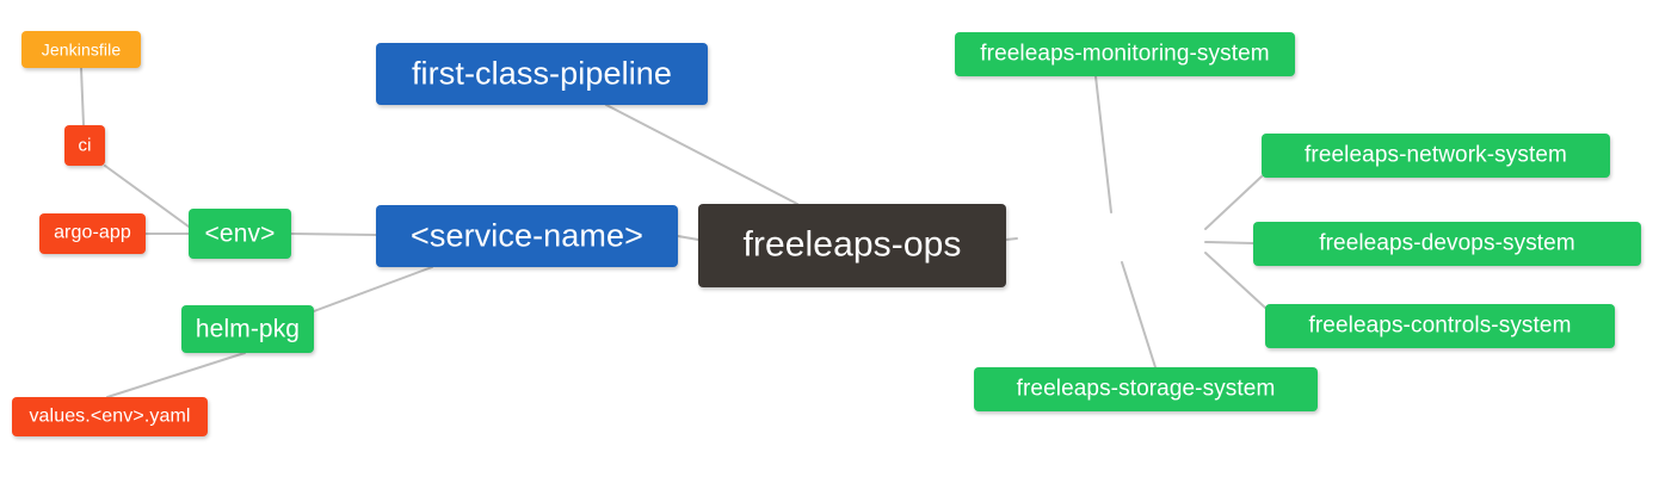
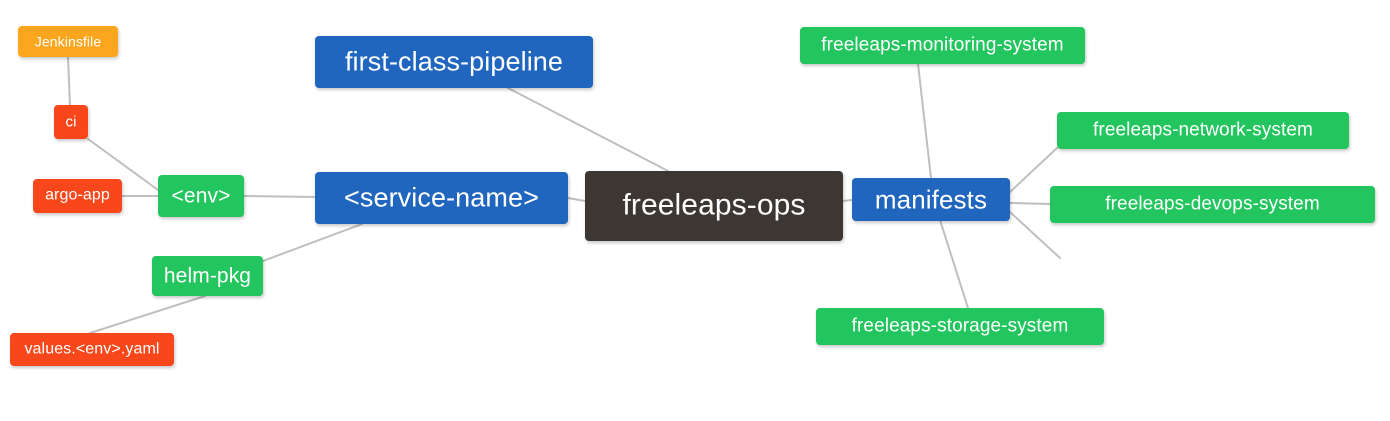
  Jenkinsfile
  ci
  argo-app
  <env>
  helm-pkg
  values.<env>.yaml
  first-class-pipeline
  <service-name>
  freeleaps-ops
+ manifests
  freeleaps-monitoring-system
  freeleaps-network-system
  freeleaps-devops-system
- freeleaps-controls-system
  freeleaps-storage-system
